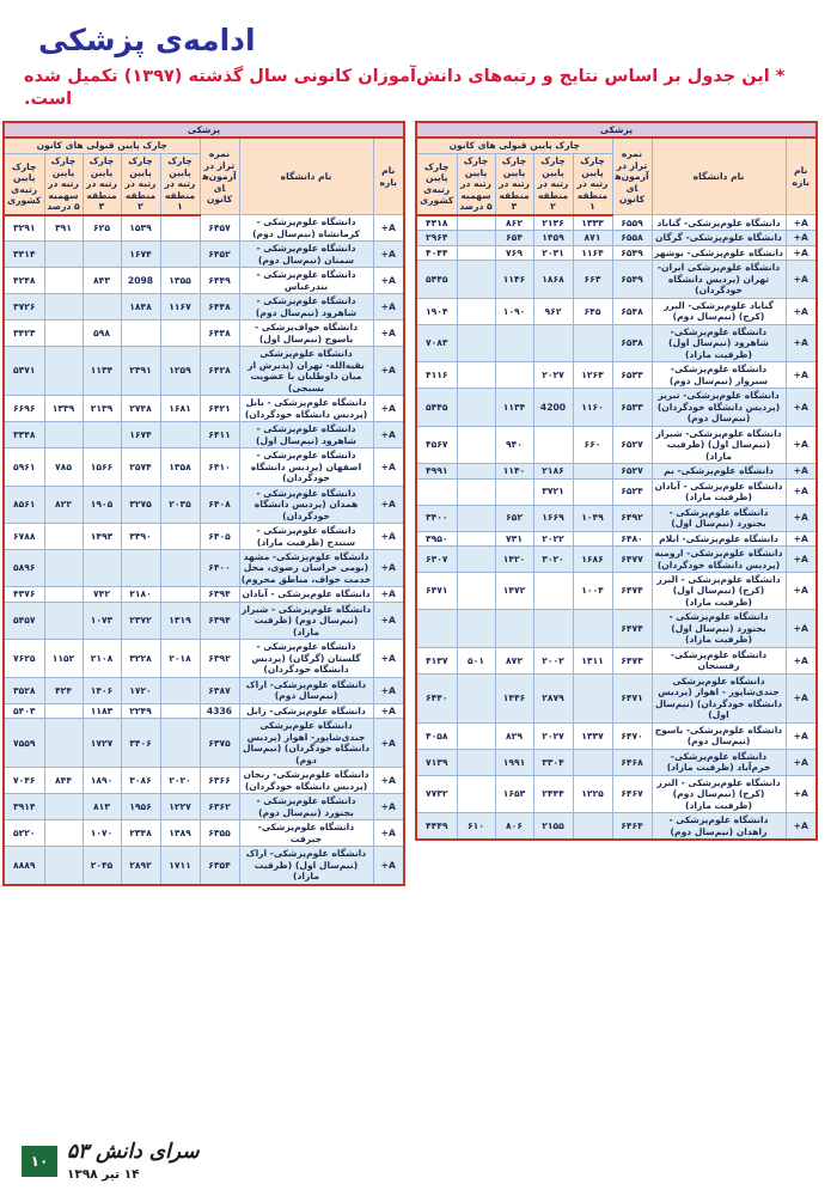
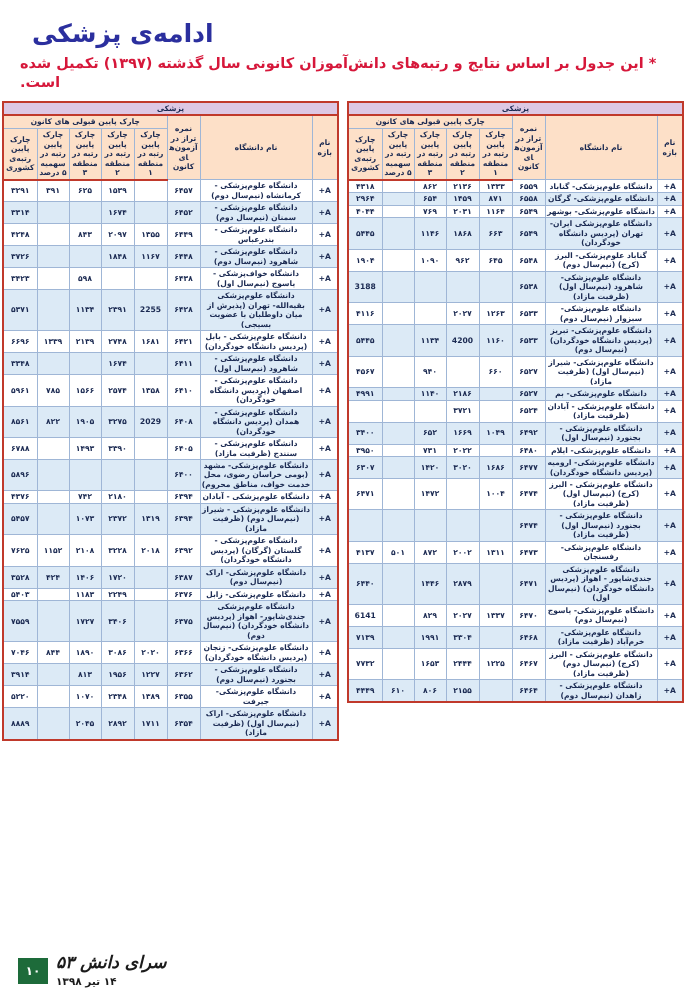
  ادامه‌ی پزشکی
  * این جدول بر اساس نتایج و رتبه‌های دانش‌آموزان کانونی سال گذشته (۱۳۹۷) تکمیل شده است.
  پزشکی
  نام بازه	نام دانشگاه	نمره تراز در آزمون‌های کانون	چارک پایین قبولی های کانون
  چارک پایین رتبه در منطقه ۱	چارک پایین رتبه در منطقه ۲	چارک پایین رتبه در منطقه ۳	چارک پایین رتبه در سهمیه ۵ درصد	چارک پایین رتبه‌ی کشوری
  A+	دانشگاه علوم‌پزشکی- گناباد	۶۵۵۹	۱۳۳۳	۲۱۳۶	۸۶۲		۴۳۱۸
  A+	دانشگاه علوم‌پزشکی- گرگان	۶۵۵۸	۸۷۱	۱۴۵۹	۶۵۴		۲۹۶۴
  A+	دانشگاه علوم‌پزشکی- بوشهر	۶۵۴۹	۱۱۶۴	۲۰۳۱	۷۶۹		۴۰۴۴
  A+	دانشگاه علوم‌پزشکی ایران- تهران (پردیس دانشگاه خودگردان)	۶۵۴۹	۶۶۳	۱۸۶۸	۱۱۴۶		۵۴۴۵
  A+	گناباد علوم‌پزشکی- البرز (کرج) (نیم‌سال دوم)	۶۵۴۸	۶۴۵	۹۶۲	۱۰۹۰		۱۹۰۴
- A+	دانشگاه علوم‌پزشکی- شاهرود (نیم‌سال اول) (ظرفیت مازاد)	۶۵۳۸					۷۰۸۳
+ A+	دانشگاه علوم‌پزشکی- شاهرود (نیم‌سال اول) (ظرفیت مازاد)	۶۵۳۸					3188
  A+	دانشگاه علوم‌پزشکی- سبزوار (نیم‌سال دوم)	۶۵۳۳	۱۲۶۳	۲۰۲۷			۴۱۱۶
  A+	دانشگاه علوم‌پزشکی- تبریز (پردیس دانشگاه خودگردان) (نیم‌سال دوم)	۶۵۳۳	۱۱۶۰	4200	۱۱۳۴		۵۴۴۵
  A+	دانشگاه علوم‌پزشکی- شیراز (نیم‌سال اول) (ظرفیت مازاد)	۶۵۲۷	۶۶۰		۹۴۰		۴۵۶۷
  A+	دانشگاه علوم‌پزشکی- بم	۶۵۲۷		۲۱۸۶	۱۱۴۰		۴۹۹۱
  A+	دانشگاه علوم‌پزشکی - آبادان (ظرفیت مازاد)	۶۵۲۴		۳۷۲۱
  A+	دانشگاه علوم‌پزشکی - بجنورد (نیم‌سال اول)	۶۴۹۲	۱۰۴۹	۱۶۶۹	۶۵۲		۳۴۰۰
  A+	دانشگاه علوم‌پزشکی- ایلام	۶۴۸۰		۲۰۲۲	۷۳۱		۳۹۵۰
  A+	دانشگاه علوم‌پزشکی- ارومیه (پردیس دانشگاه خودگردان)	۶۴۷۷	۱۶۸۶	۳۰۲۰	۱۴۲۰		۶۳۰۷
  A+	دانشگاه علوم‌پزشکی - البرز (کرج) (نیم‌سال اول) (ظرفیت مازاد)	۶۴۷۴	۱۰۰۴		۱۴۷۲		۶۴۷۱
  A+	دانشگاه علوم‌پزشکی - بجنورد (نیم‌سال اول) (ظرفیت مازاد)	۶۴۷۴
  A+	دانشگاه علوم‌پزشکی- رفسنجان	۶۴۷۳	۱۳۱۱	۲۰۰۲	۸۷۲	۵۰۱	۴۱۳۷
  A+	دانشگاه علوم‌پزشکی جندی‌شاپور - اهواز (پردیس دانشگاه خودگردان) (نیم‌سال اول)	۶۴۷۱		۲۸۷۹	۱۴۴۶		۶۴۴۰
- A+	دانشگاه علوم‌پزشکی- یاسوج (نیم‌سال دوم)	۶۴۷۰	۱۳۳۷	۲۰۲۷	۸۲۹		۴۰۵۸
+ A+	دانشگاه علوم‌پزشکی- یاسوج (نیم‌سال دوم)	۶۴۷۰	۱۳۳۷	۲۰۲۷	۸۲۹		6141
  A+	دانشگاه علوم‌پزشکی- خرم‌آباد (ظرفیت مازاد)	۶۴۶۸		۳۳۰۴	۱۹۹۱		۷۱۳۹
  A+	دانشگاه علوم‌پزشکی - البرز (کرج) (نیم‌سال دوم) (ظرفیت مازاد)	۶۴۶۷	۱۲۲۵	۲۴۴۴	۱۶۵۳		۷۷۳۲
  A+	دانشگاه علوم‌پزشکی - زاهدان (نیم‌سال دوم)	۶۴۶۴		۲۱۵۵	۸۰۶	۶۱۰	۴۴۴۹
  پزشکی
  نام بازه	نام دانشگاه	نمره تراز در آزمون‌های کانون	چارک پایین قبولی های کانون
  چارک پایین رتبه در منطقه ۱	چارک پایین رتبه در منطقه ۲	چارک پایین رتبه در منطقه ۳	چارک پایین رتبه در سهمیه ۵ درصد	چارک پایین رتبه‌ی کشوری
  A+	دانشگاه علوم‌پزشکی - کرمانشاه (نیم‌سال دوم)	۶۴۵۷		۱۵۳۹	۶۲۵	۳۹۱	۳۲۹۱
  A+	دانشگاه علوم‌پزشکی - سمنان (نیم‌سال دوم)	۶۴۵۲		۱۶۷۴			۳۳۱۴
- A+	دانشگاه علوم‌پزشکی - بندرعباس	۶۴۴۹	۱۳۵۵	2098	۸۴۳		۴۲۴۸
+ A+	دانشگاه علوم‌پزشکی - بندرعباس	۶۴۴۹	۱۳۵۵	۲۰۹۷	۸۴۳		۴۲۴۸
  A+	دانشگاه علوم‌پزشکی - شاهرود (نیم‌سال دوم)	۶۴۴۸	۱۱۶۷	۱۸۴۸			۳۷۲۶
  A+	دانشگاه خواف‌پزشکی - یاسوج (نیم‌سال اول)	۶۴۳۸			۵۹۸		۳۴۲۳
- A+	دانشگاه علوم‌پزشکی بقیه‌الله- تهران (پذیرش از میان داوطلبان با عضویت بسیجی)	۶۴۲۸	۱۲۵۹	۲۳۹۱	۱۱۳۴		۵۳۷۱
+ A+	دانشگاه علوم‌پزشکی بقیه‌الله- تهران (پذیرش از میان داوطلبان با عضویت بسیجی)	۶۴۲۸	2255	۲۳۹۱	۱۱۳۴		۵۳۷۱
  A+	دانشگاه علوم‌پزشکی - بابل (پردیس دانشگاه خودگردان)	۶۴۲۱	۱۶۸۱	۲۷۴۸	۲۱۳۹	۱۳۳۹	۶۶۹۶
  A+	دانشگاه علوم‌پزشکی - شاهرود (نیم‌سال اول)	۶۴۱۱		۱۶۷۴			۳۳۴۸
  A+	دانشگاه علوم‌پزشکی - اصفهان (پردیس دانشگاه خودگردان)	۶۴۱۰	۱۳۵۸	۲۵۷۴	۱۵۶۶	۷۸۵	۵۹۶۱
- A+	دانشگاه علوم‌پزشکی - همدان (پردیس دانشگاه خودگردان)	۶۴۰۸	۲۰۳۵	۳۲۷۵	۱۹۰۵	۸۲۲	۸۵۶۱
+ A+	دانشگاه علوم‌پزشکی - همدان (پردیس دانشگاه خودگردان)	۶۴۰۸	2029	۳۲۷۵	۱۹۰۵	۸۲۲	۸۵۶۱
  A+	دانشگاه علوم‌پزشکی - سنندج (ظرفیت مازاد)	۶۴۰۵		۳۳۹۰	۱۴۹۳		۶۷۸۸
  A+	دانشگاه علوم‌پزشکی- مشهد (بومی خراسان رضوی، محل خدمت خواف، مناطق محروم)	۶۴۰۰					۵۸۹۶
  A+	دانشگاه علوم‌پزشکی - آبادان	۶۳۹۴		۲۱۸۰	۷۴۲		۴۳۷۶
  A+	دانشگاه علوم‌پزشکی - شیراز (نیم‌سال دوم) (ظرفیت مازاد)	۶۳۹۴	۱۳۱۹	۲۳۷۲	۱۰۷۳		۵۴۵۷
  A+	دانشگاه علوم‌پزشکی - گلستان (گرگان) (پردیس دانشگاه خودگردان)	۶۳۹۲	۲۰۱۸	۳۲۲۸	۲۱۰۸	۱۱۵۲	۷۶۲۵
  A+	دانشگاه علوم‌پزشکی- اراک (نیم‌سال دوم)	۶۳۸۷		۱۷۲۰	۱۴۰۶	۴۲۴	۳۵۲۸
- A+	دانشگاه علوم‌پزشکی- زابل	4336		۲۲۴۹	۱۱۸۳		۵۴۰۳
+ A+	دانشگاه علوم‌پزشکی- زابل	۶۳۷۶		۲۲۴۹	۱۱۸۳		۵۴۰۳
  A+	دانشگاه علوم‌پزشکی جندی‌شاپور- اهواز (پردیس دانشگاه خودگردان) (نیم‌سال دوم)	۶۳۷۵		۳۴۰۶	۱۷۲۷		۷۵۵۹
  A+	دانشگاه علوم‌پزشکی- زنجان (پردیس دانشگاه خودگردان)	۶۳۶۶	۲۰۲۰	۳۰۸۶	۱۸۹۰	۸۴۴	۷۰۴۶
  A+	دانشگاه علوم‌پزشکی - بجنورد (نیم‌سال دوم)	۶۳۶۲	۱۲۲۷	۱۹۵۶	۸۱۳		۳۹۱۴
  A+	دانشگاه علوم‌پزشکی- جیرفت	۶۳۵۵	۱۳۸۹	۲۳۴۸	۱۰۷۰		۵۲۲۰
  A+	دانشگاه علوم‌پزشکی- اراک (نیم‌سال اول) (ظرفیت مازاد)	۶۳۵۴	۱۷۱۱	۲۸۹۲	۲۰۴۵		۸۸۸۹
  سرای دانش ۵۳
  ۱۴ تیر ۱۳۹۸
  ۱۰
